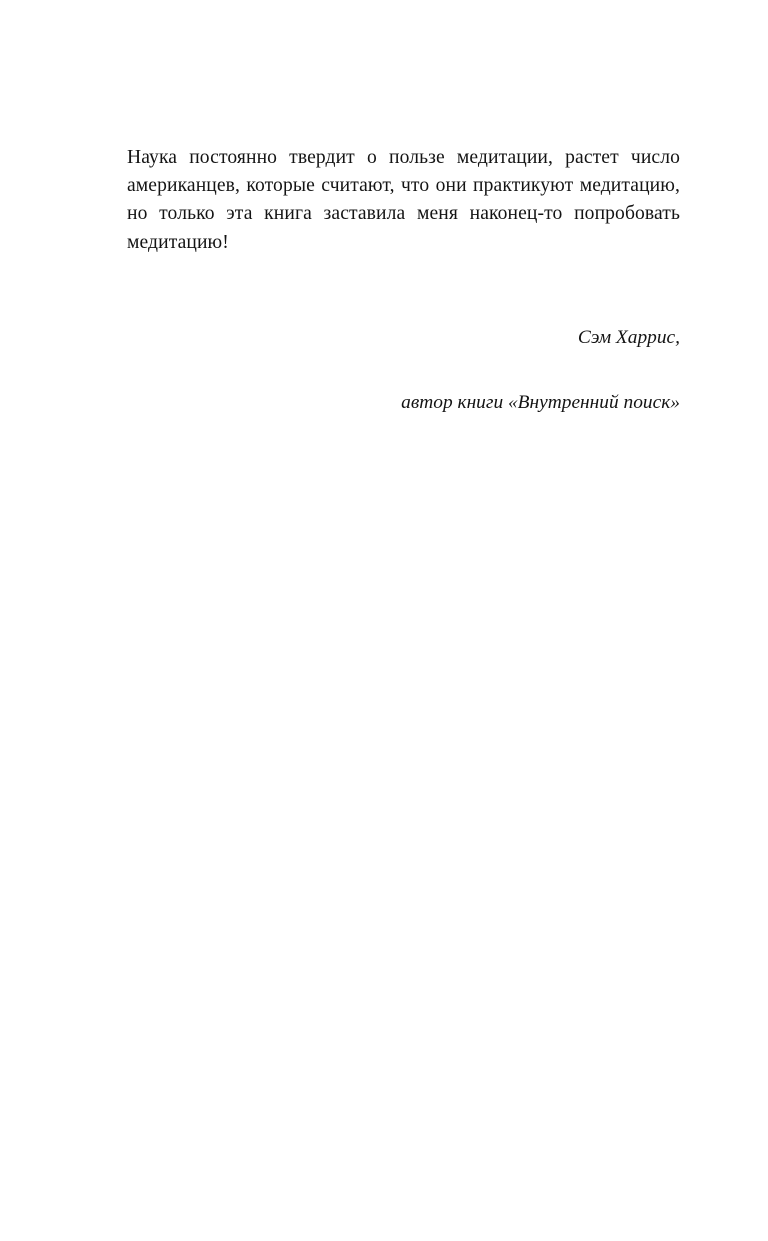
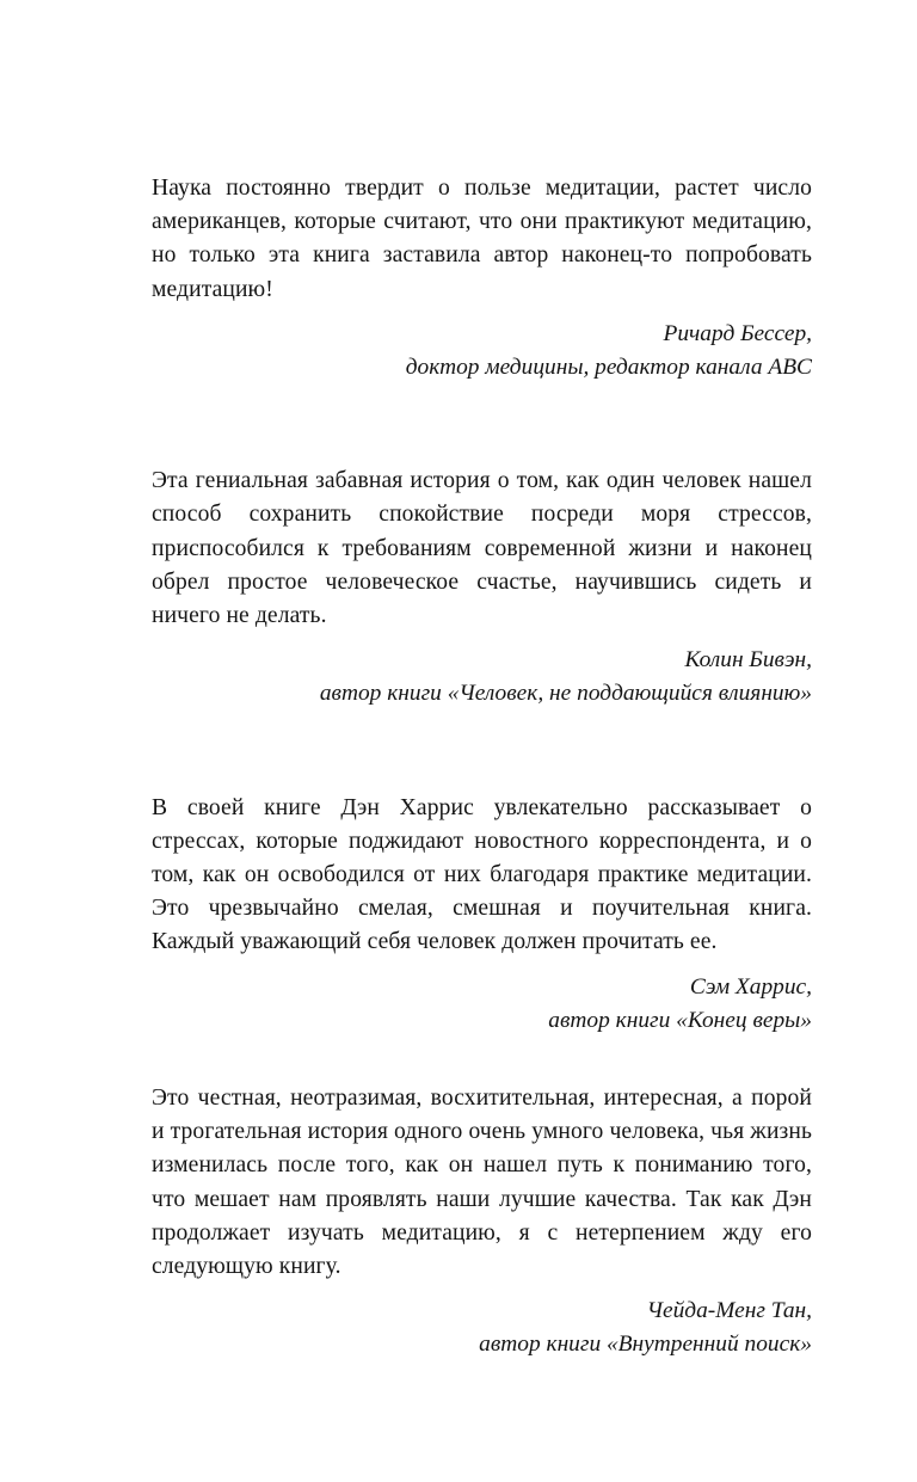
- Наука постоянно твердит о пользе медитации, растет число американцев, которые считают, что они практикуют медитацию, но только эта книга заставила меня наконец-то попробовать медитацию!
+ Наука постоянно твердит о пользе медитации, растет число американцев, которые считают, что они практикуют медитацию, но только эта книга заставила автор наконец-то попробовать медитацию!
+ Ричард Бессер,
+ доктор медицины, редактор канала ABC
+ Эта гениальная забавная история о том, как один человек нашел способ сохранить спокойствие посреди моря стрессов, приспособился к требованиям современной жизни и наконец обрел простое человеческое счастье, научившись сидеть и ничего не делать.
+ Колин Бивэн,
+ автор книги «Человек, не поддающийся влиянию»
+ В своей книге Дэн Харрис увлекательно рассказывает о стрессах, которые поджидают новостного корреспондента, и о том, как он освободился от них благодаря практике медитации. Это чрезвычайно смелая, смешная и поучительная книга. Каждый уважающий себя человек должен прочитать ее.
  Сэм Харрис,
+ автор книги «Конец веры»
+ Это честная, неотразимая, восхитительная, интересная, а порой и трогательная история одного очень умного человека, чья жизнь изменилась после того, как он нашел путь к пониманию того, что мешает нам проявлять наши лучшие качества. Так как Дэн продолжает изучать медитацию, я с нетерпением жду его следующую книгу.
+ Чейда-Менг Тан,
  автор книги «Внутренний поиск»
